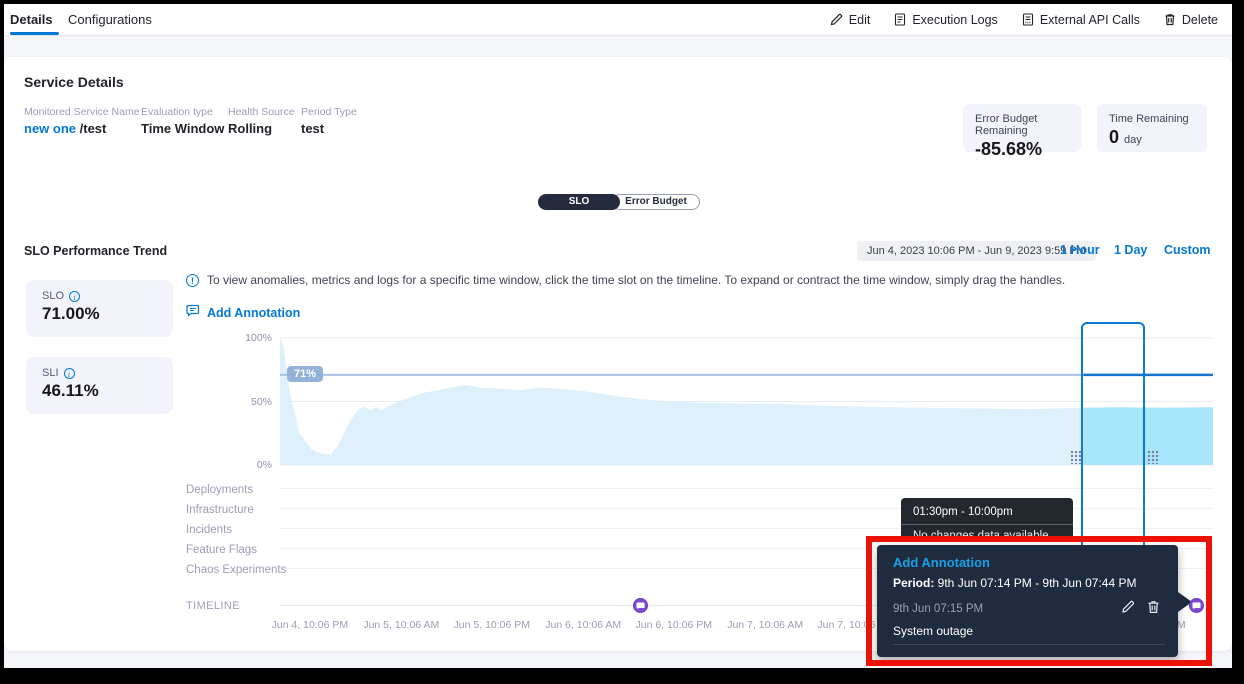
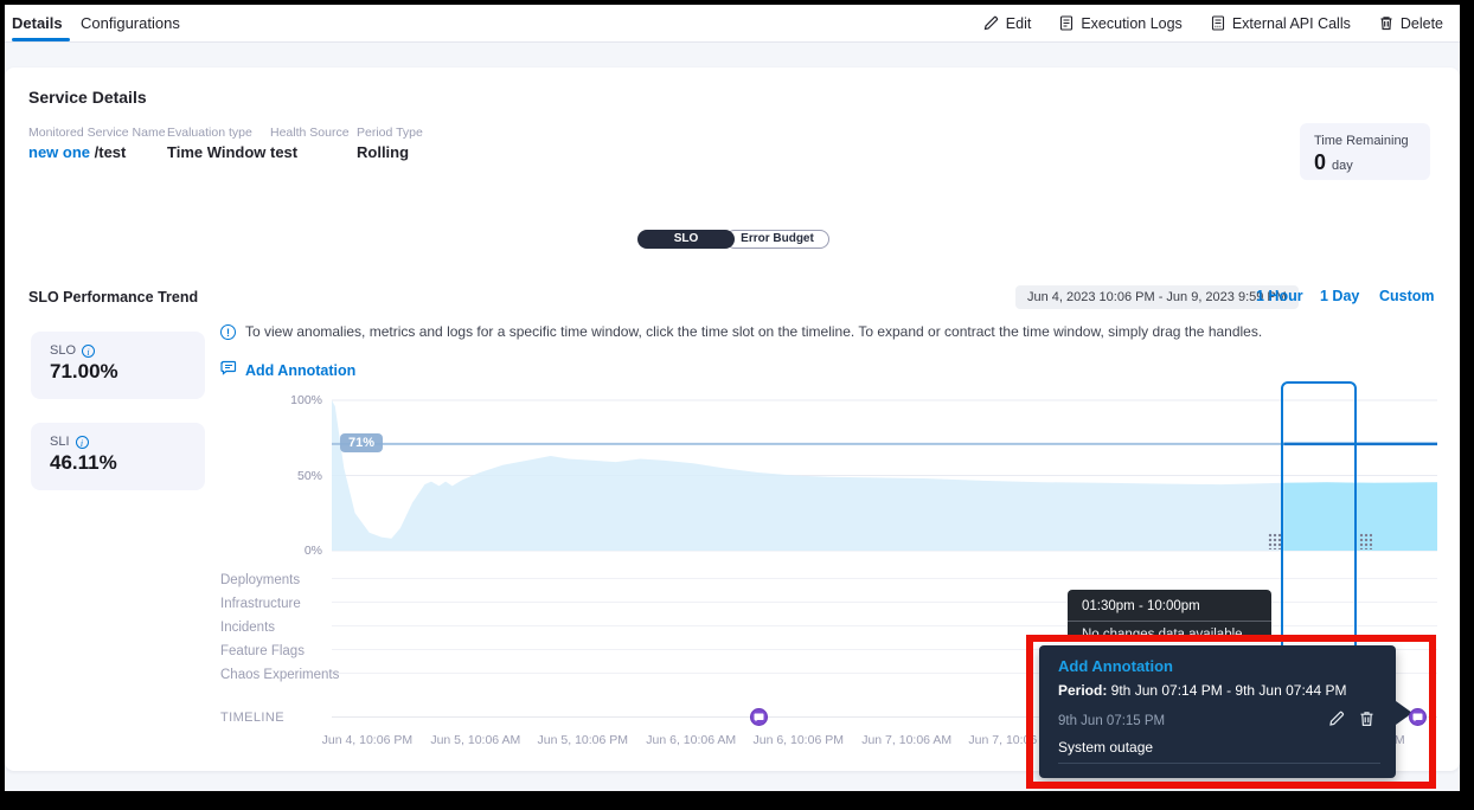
  Details
  Configurations
  Edit
  Execution Logs
  External API Calls
  Delete
  Service Details
  Monitored Service Name
  new one /test
  Evaluation type
  Time Window
  Health Source
- Rolling
+ test
  Period Type
- test
+ Rolling
- Error Budget Remaining
- -85.68%
  Time Remaining
  0 day
  SLO
  Error Budget
  SLO Performance Trend
  Jun 4, 2023 10:06 PM - Jun 9, 2023 9:59 PM
  1 Hour
  1 Day
  Custom
  !
  To view anomalies, metrics and logs for a specific time window, click the time slot on the timeline. To expand or contract the time window, simply drag the handles.
  Add Annotation
  SLO
  i
  71.00%
  SLI
  i
  46.11%
  100%
  50%
  0%
  71%
  Deployments
  Infrastructure
  Incidents
  Feature Flags
  Chaos Experiments
  TIMELINE
  Jun 4, 10:06 PM
  Jun 5, 10:06 AM
  Jun 5, 10:06 PM
  Jun 6, 10:06 AM
  Jun 6, 10:06 PM
  Jun 7, 10:06 AM
  Jun 7, 10:06
  01:30pm - 10:00pm
  No changes data available
  Add Annotation
  Period: 9th Jun 07:14 PM - 9th Jun 07:44 PM
  9th Jun 07:15 PM
  System outage
